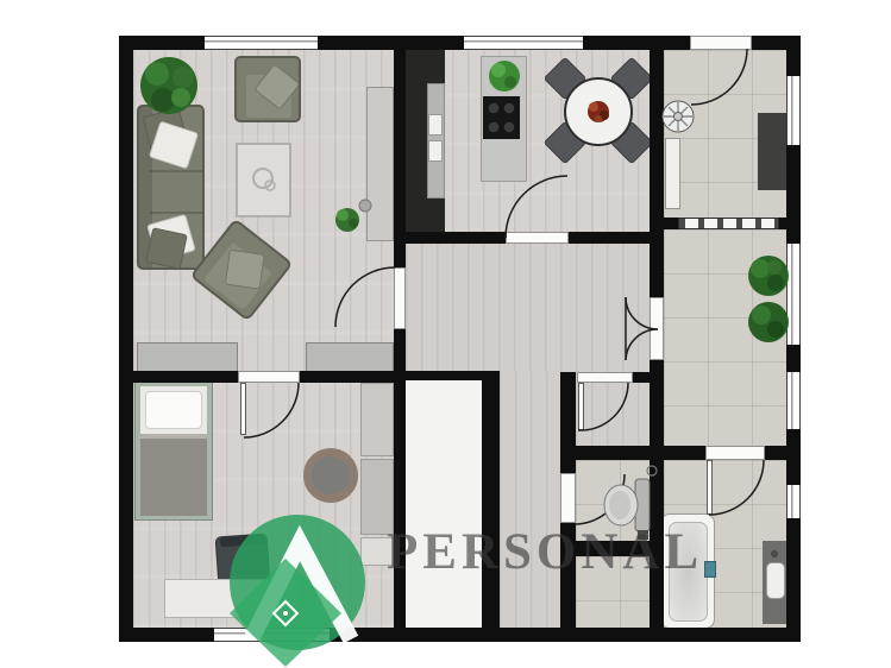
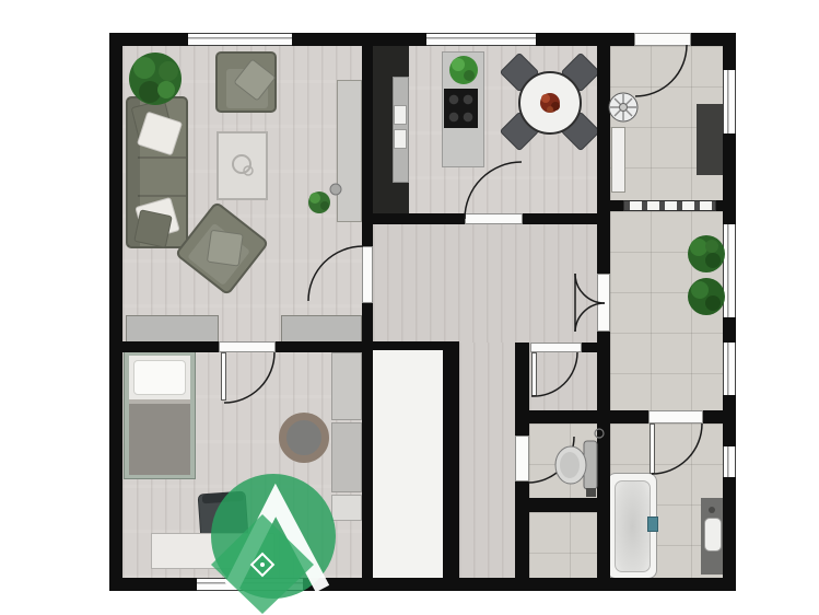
- PERSONAL
